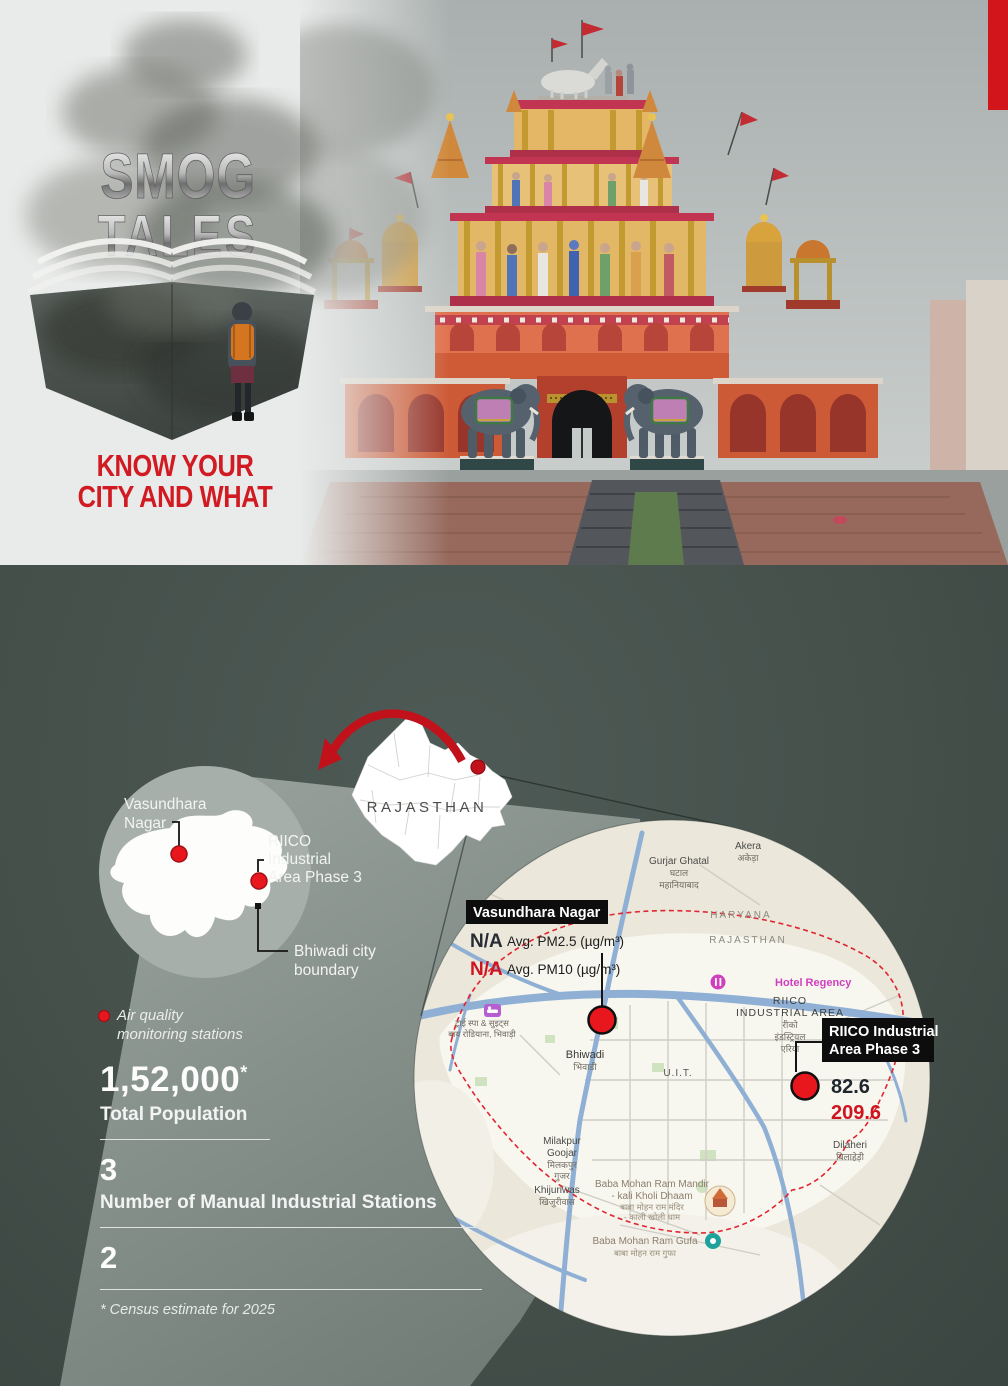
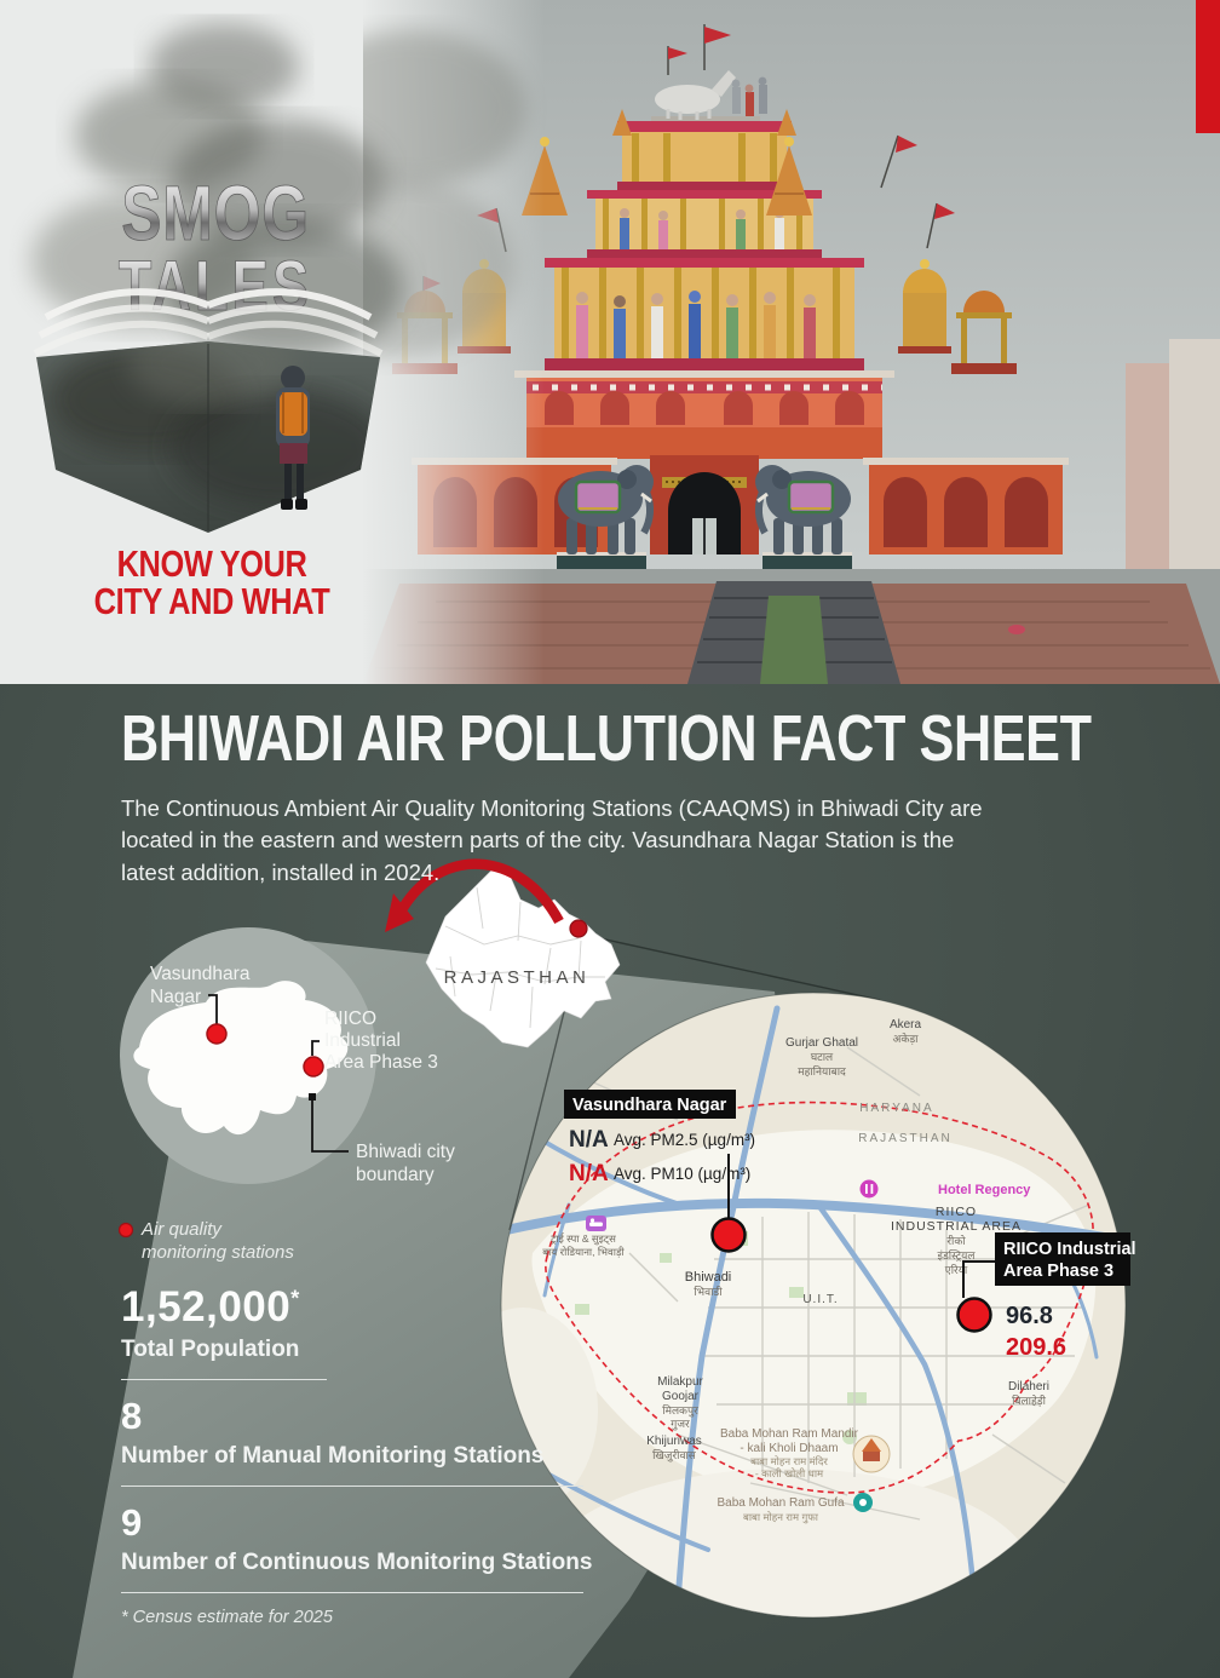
  SMOG
  TALES
  KNOW YOUR
  CITY AND WHAT
  Vasundhara
  Nagar
  RIICO
  Industrial
  Area Phase 3
  Bhiwadi city
  boundary
  RAJASTHAN
  Akera
  अकेड़ा
  Gurjar Ghatal
  घटाल
  महानियाबाद
  HARYANA
  RAJASTHAN
  ट्राई स्पा & सुइट्स
  बाय रोडियाना, भिवाड़ी
  Hotel Regency
  RIICO
  INDUSTRIAL AREA
  रीको
  इंडस्ट्रियल
  Bhiwadi
  भिवाडी
  U.I.T.
  Milakpur
  Goojar
  मिलकपुर
  गुजर
  Khijuriwas
  खिजुरीवास
  Baba Mohan Ram Mandir
  - kali Kholi Dhaam
  बाबा मोहन राम मंदिर
  - काली खोली धाम
  Baba Mohan Ram Gufa
  बाबा मोहन राम गुफा
  Dilaheri
  बिलाहेड़ी
  Vasundhara Nagar
  N/A
  Avg. PM2.5 (µg/m³)
  N/A
  Avg. PM10 (µg/m³)
  RIICO Industrial
  Area Phase 3
- 82.6
+ 96.8
  209.6
+ BHIWADI AIR POLLUTION FACT SHEET
+ The Continuous Ambient Air Quality Monitoring Stations (CAAQMS) in Bhiwadi City are located in the eastern and western parts of the city. Vasundhara Nagar Station is the latest addition, installed in 2024.
  Air quality
  monitoring stations
  1,52,000*
  Total Population
- 3
+ 8
- Number of Manual Industrial Stations
+ Number of Manual Monitoring Stations
- 2
+ 9
+ Number of Continuous Monitoring Stations
  * Census estimate for 2025
